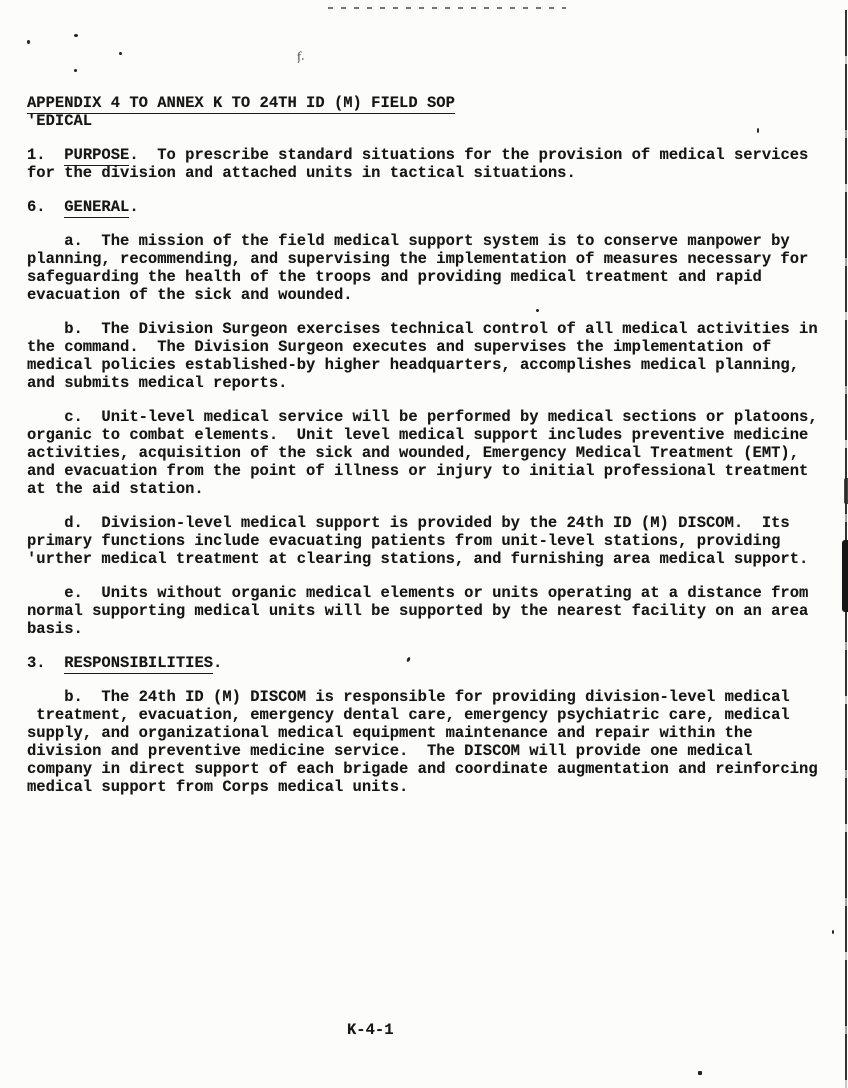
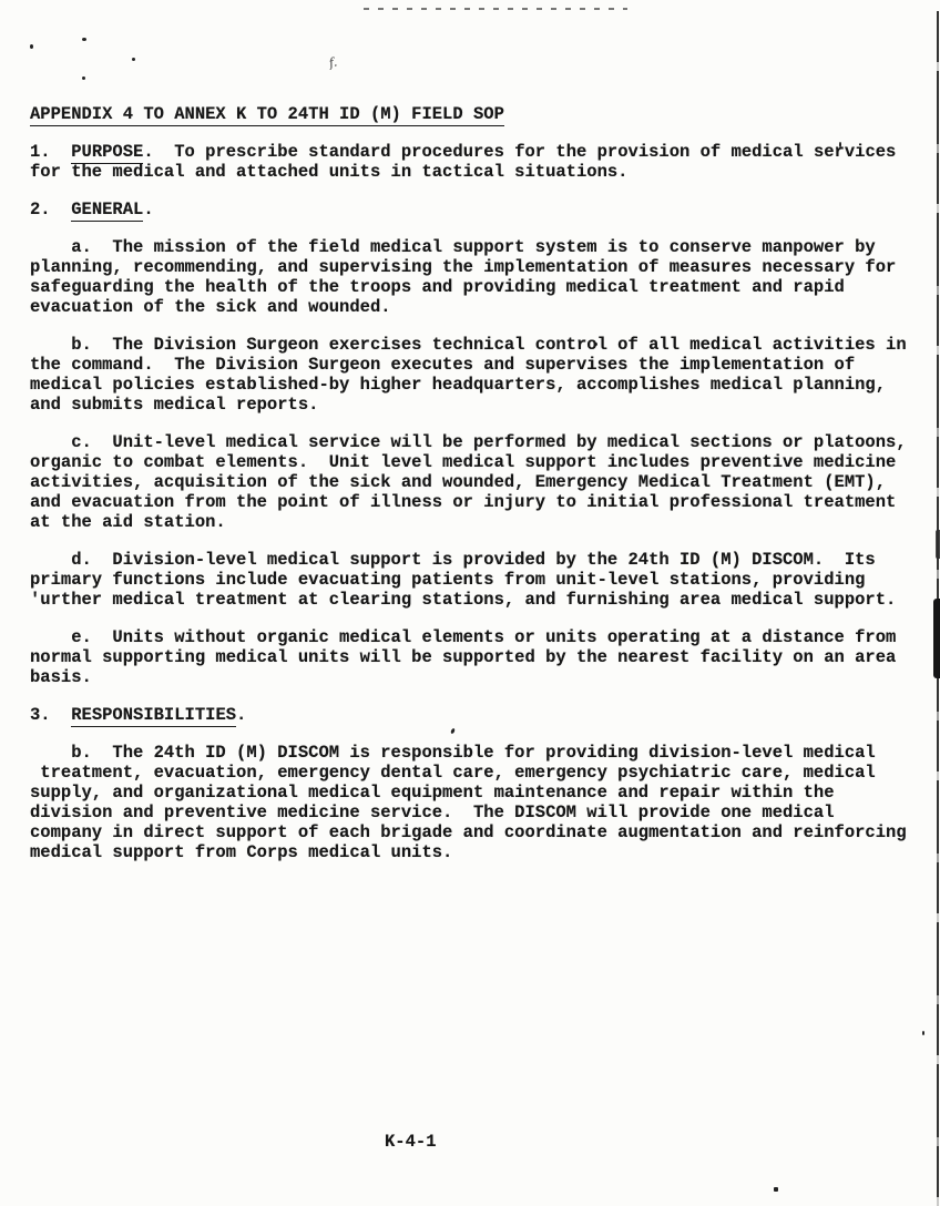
  APPENDIX 4 TO ANNEX K TO 24TH ID (M) FIELD SOP
- 'EDICAL
- 1. PURPOSE. To prescribe standard situations for the provision of medical services
+ 1. PURPOSE. To prescribe standard procedures for the provision of medical services
- for the division and attached units in tactical situations.
+ for the medical and attached units in tactical situations.
- 6. GENERAL.
+ 2. GENERAL.
  a. The mission of the field medical support system is to conserve manpower by
  planning, recommending, and supervising the implementation of measures necessary for
  safeguarding the health of the troops and providing medical treatment and rapid
  evacuation of the sick and wounded.
  b. The Division Surgeon exercises technical control of all medical activities in
  the command. The Division Surgeon executes and supervises the implementation of
  medical policies established-by higher headquarters, accomplishes medical planning,
  and submits medical reports.
  c. Unit-level medical service will be performed by medical sections or platoons,
  organic to combat elements. Unit level medical support includes preventive medicine
  activities, acquisition of the sick and wounded, Emergency Medical Treatment (EMT),
  and evacuation from the point of illness or injury to initial professional treatment
  at the aid station.
  d. Division-level medical support is provided by the 24th ID (M) DISCOM. Its
  primary functions include evacuating patients from unit-level stations, providing
  'urther medical treatment at clearing stations, and furnishing area medical support.
  e. Units without organic medical elements or units operating at a distance from
  normal supporting medical units will be supported by the nearest facility on an area
  basis.
  3. RESPONSIBILITIES.
  b. The 24th ID (M) DISCOM is responsible for providing division-level medical
  treatment, evacuation, emergency dental care, emergency psychiatric care, medical
  supply, and organizational medical equipment maintenance and repair within the
  division and preventive medicine service. The DISCOM will provide one medical
  company in direct support of each brigade and coordinate augmentation and reinforcing
  medical support from Corps medical units.
  K-4-1
